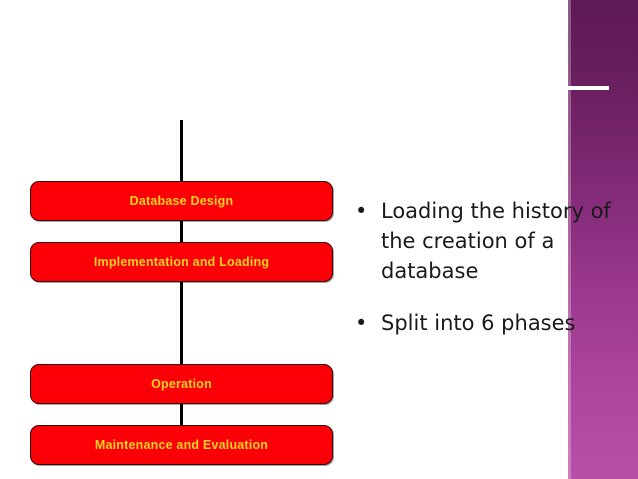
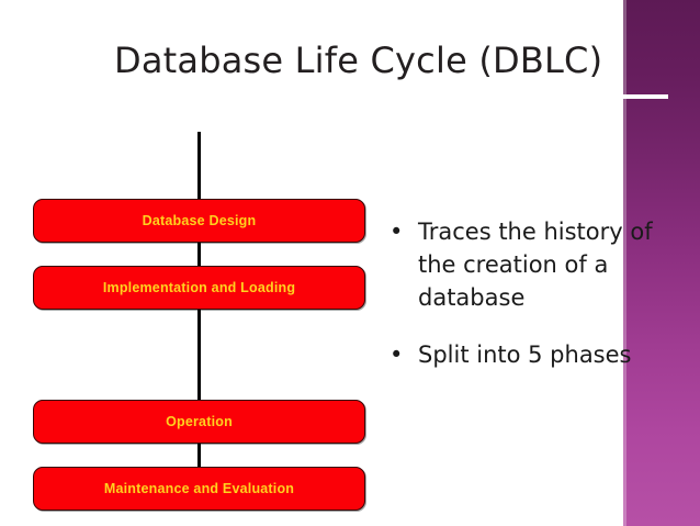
+ Database Life Cycle (DBLC)
  Database Design
  Implementation and Loading
  Operation
  Maintenance and Evaluation
  •
- Loading the history of the creation of a database
+ Traces the history of the creation of a database
  •
- Split into 6 phases
+ Split into 5 phases
